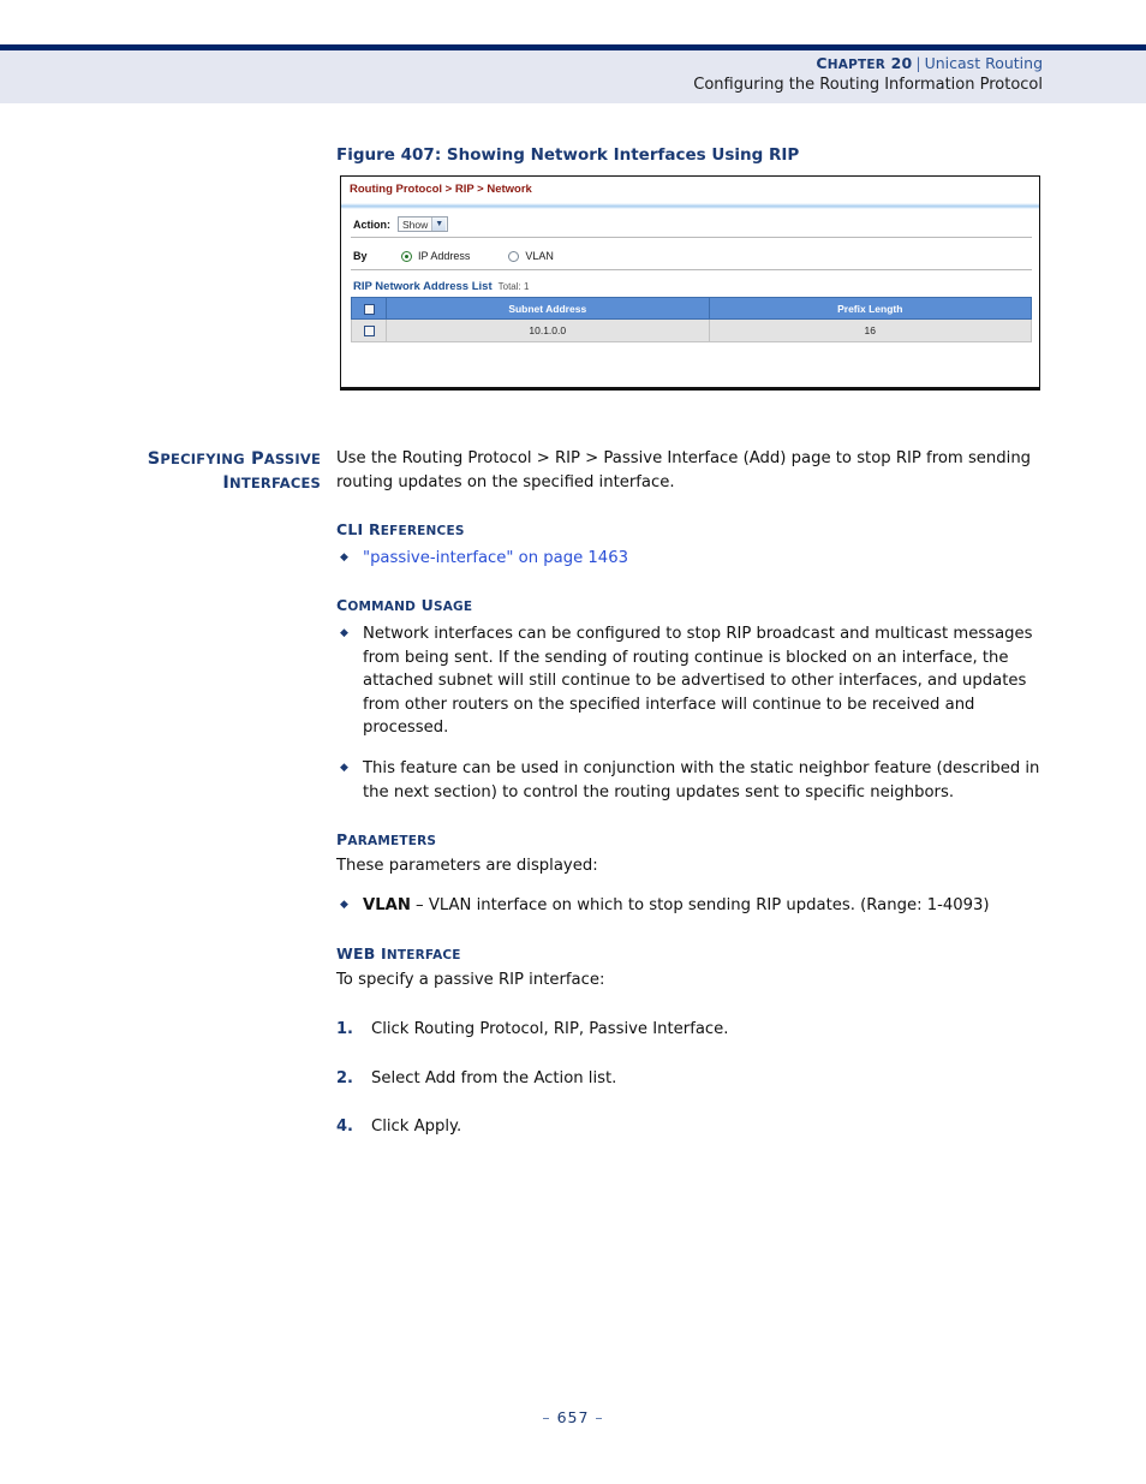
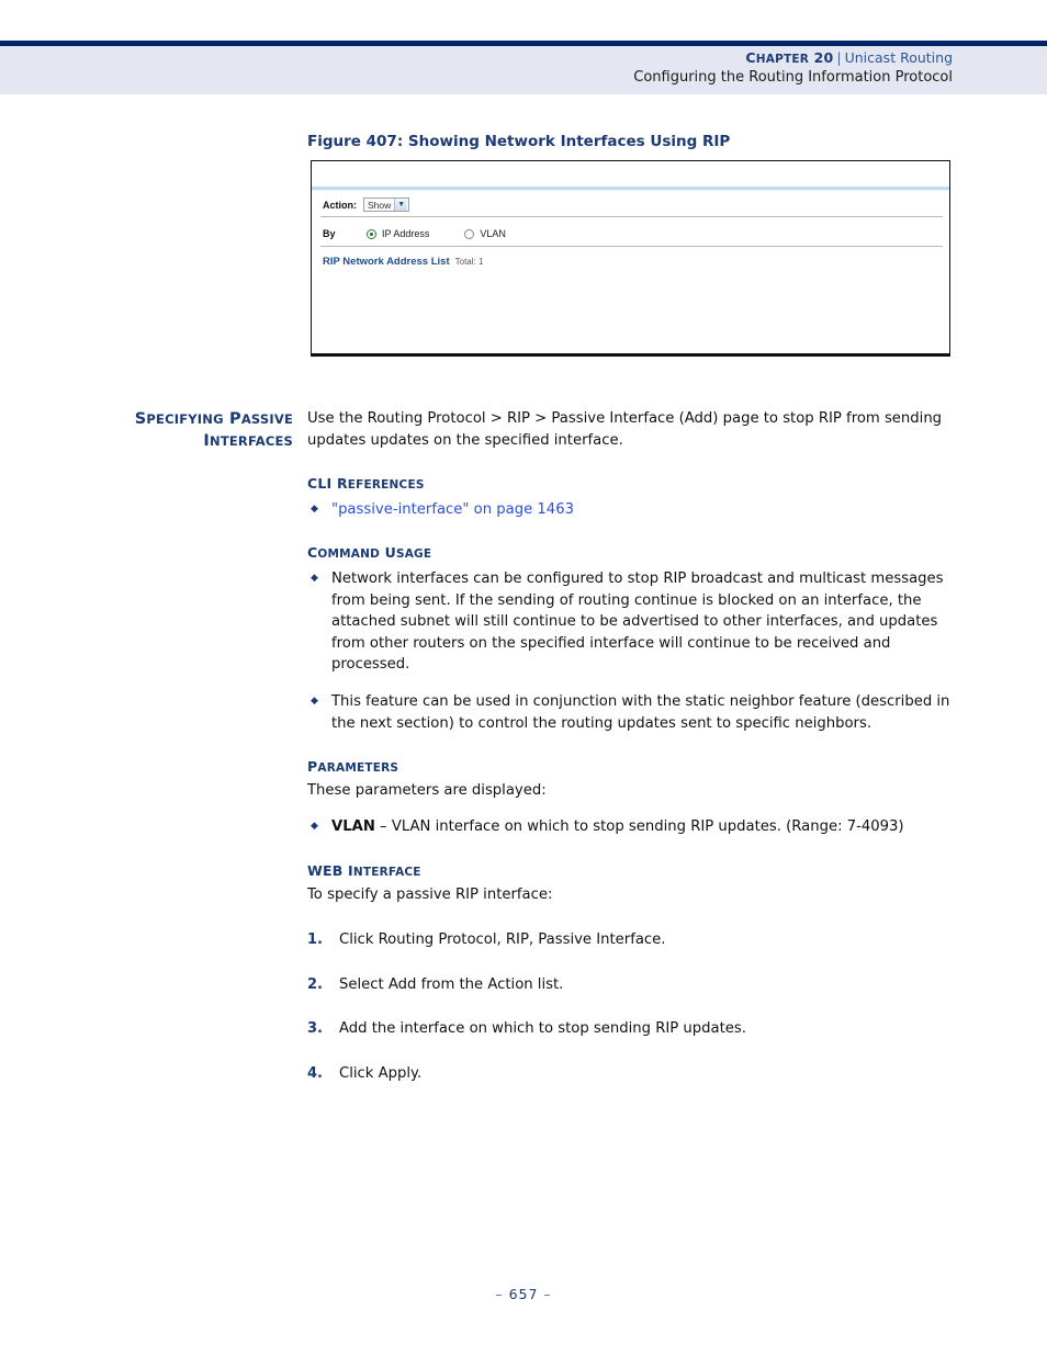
  CHAPTER 20 | Unicast Routing
  Configuring the Routing Information Protocol
  Figure 407: Showing Network Interfaces Using RIP
- Routing Protocol > RIP > Network
  Action:
  Show
  By
  IP Address
  VLAN
  RIP Network Address List Total: 1
- 	Subnet Address	Prefix Length
- 	10.1.0.0	16
  SPECIFYING PASSIVE
  INTERFACES
- Use the Routing Protocol > RIP > Passive Interface (Add) page to stop RIP from sending routing updates on the specified interface.
+ Use the Routing Protocol > RIP > Passive Interface (Add) page to stop RIP from sending updates updates on the specified interface.
  CLI REFERENCES
  ◆
  "passive-interface" on page 1463
  COMMAND USAGE
  ◆
  Network interfaces can be configured to stop RIP broadcast and multicast messages from being sent. If the sending of routing continue is blocked on an interface, the attached subnet will still continue to be advertised to other interfaces, and updates from other routers on the specified interface will continue to be received and processed.
  ◆
  This feature can be used in conjunction with the static neighbor feature (described in the next section) to control the routing updates sent to specific neighbors.
  PARAMETERS
  These parameters are displayed:
  ◆
- VLAN – VLAN interface on which to stop sending RIP updates. (Range: 1-4093)
+ VLAN – VLAN interface on which to stop sending RIP updates. (Range: 7-4093)
  WEB INTERFACE
  To specify a passive RIP interface:
  1.
  Click Routing Protocol, RIP, Passive Interface.
  2.
  Select Add from the Action list.
+ 3.
+ Add the interface on which to stop sending RIP updates.
  4.
  Click Apply.
  – 657 –
